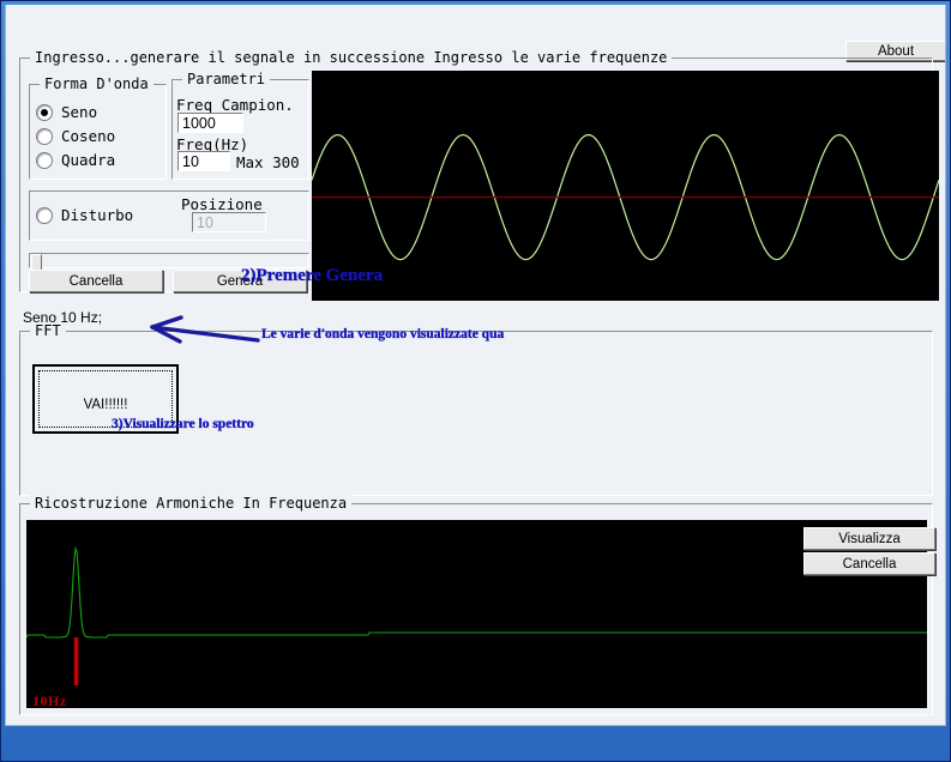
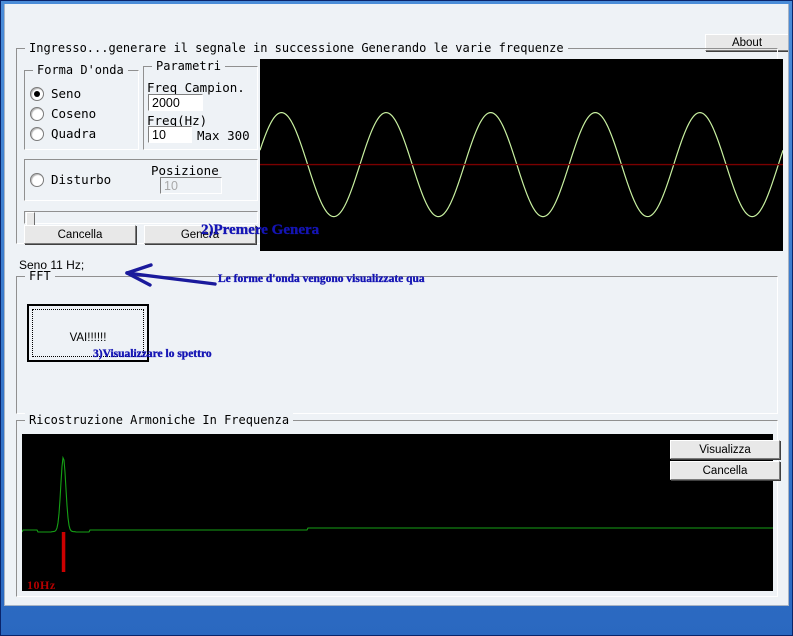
  About
- Ingresso...generare il segnale in successione Ingresso le varie frequenze
+ Ingresso...generare il segnale in successione Generando le varie frequenze
  Forma D'onda
  Seno
  Coseno
  Quadra
  Parametri
  Freq Campion.
- 1000
+ 2000
  Freq(Hz)
  10
  Max 300
  Disturbo
  Posizione
  10
  Cancella
  Genera
- Seno 10 Hz;
+ Seno 11 Hz;
  FFT
  VAI!!!!!!
  Ricostruzione Armoniche In Frequenza
  10Hz
  Visualizza
  Cancella
  2)Premere Genera
- Le varie d'onda vengono visualizzate qua
+ Le forme d'onda vengono visualizzate qua
  3)Visualizzare lo spettro
